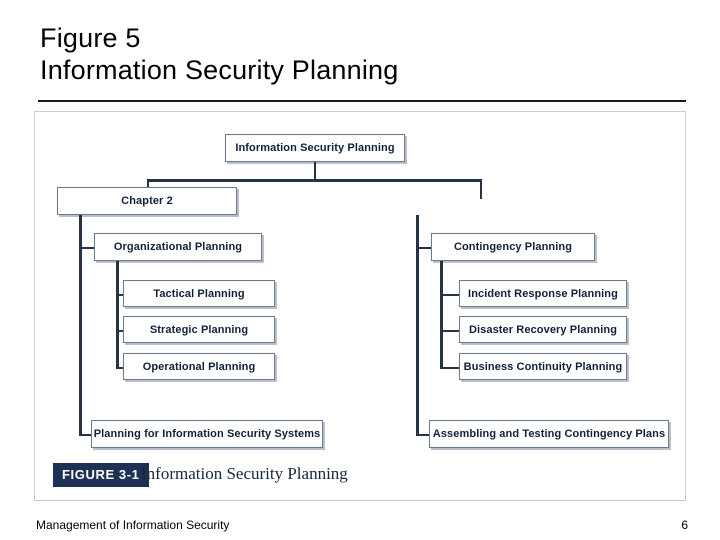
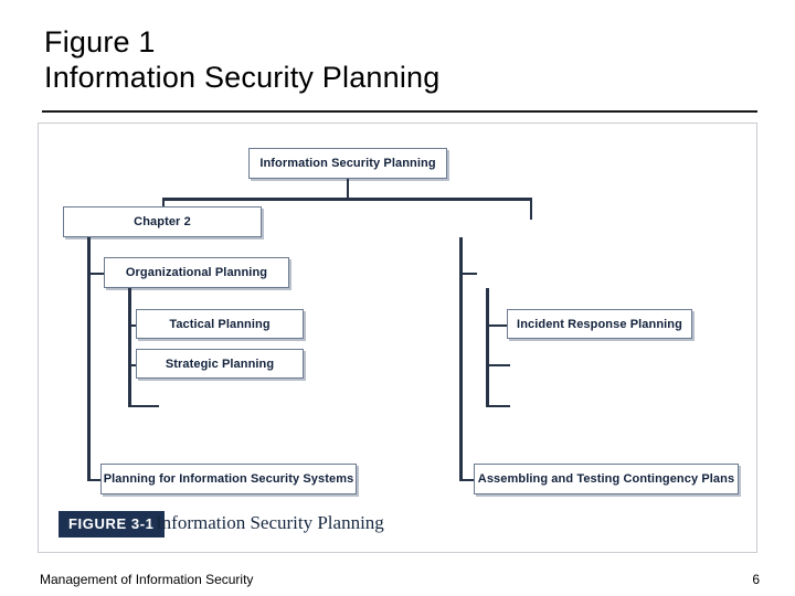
- Figure 5
+ Figure 1
  Information Security Planning
  Information Security Planning
  Chapter 2
  Organizational Planning
  Tactical Planning
  Strategic Planning
- Operational Planning
  Planning for Information Security Systems
- Contingency Planning
  Incident Response Planning
- Disaster Recovery Planning
- Business Continuity Planning
  Assembling and Testing Contingency Plans
  FIGURE 3-1
  Information Security Planning
  Management of Information Security
  6
